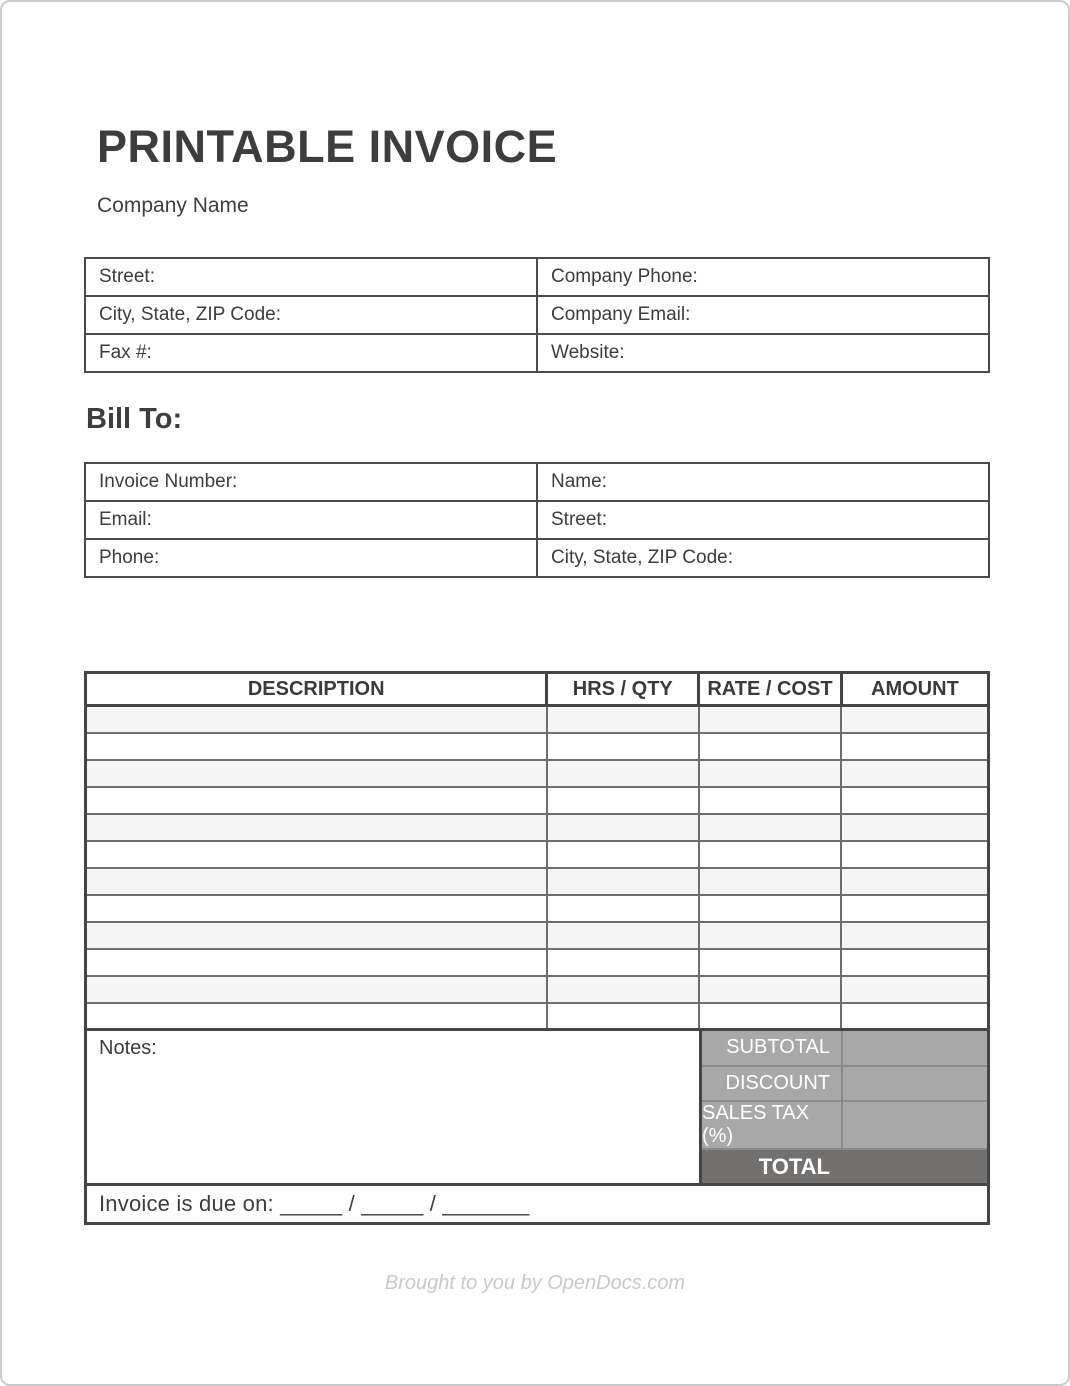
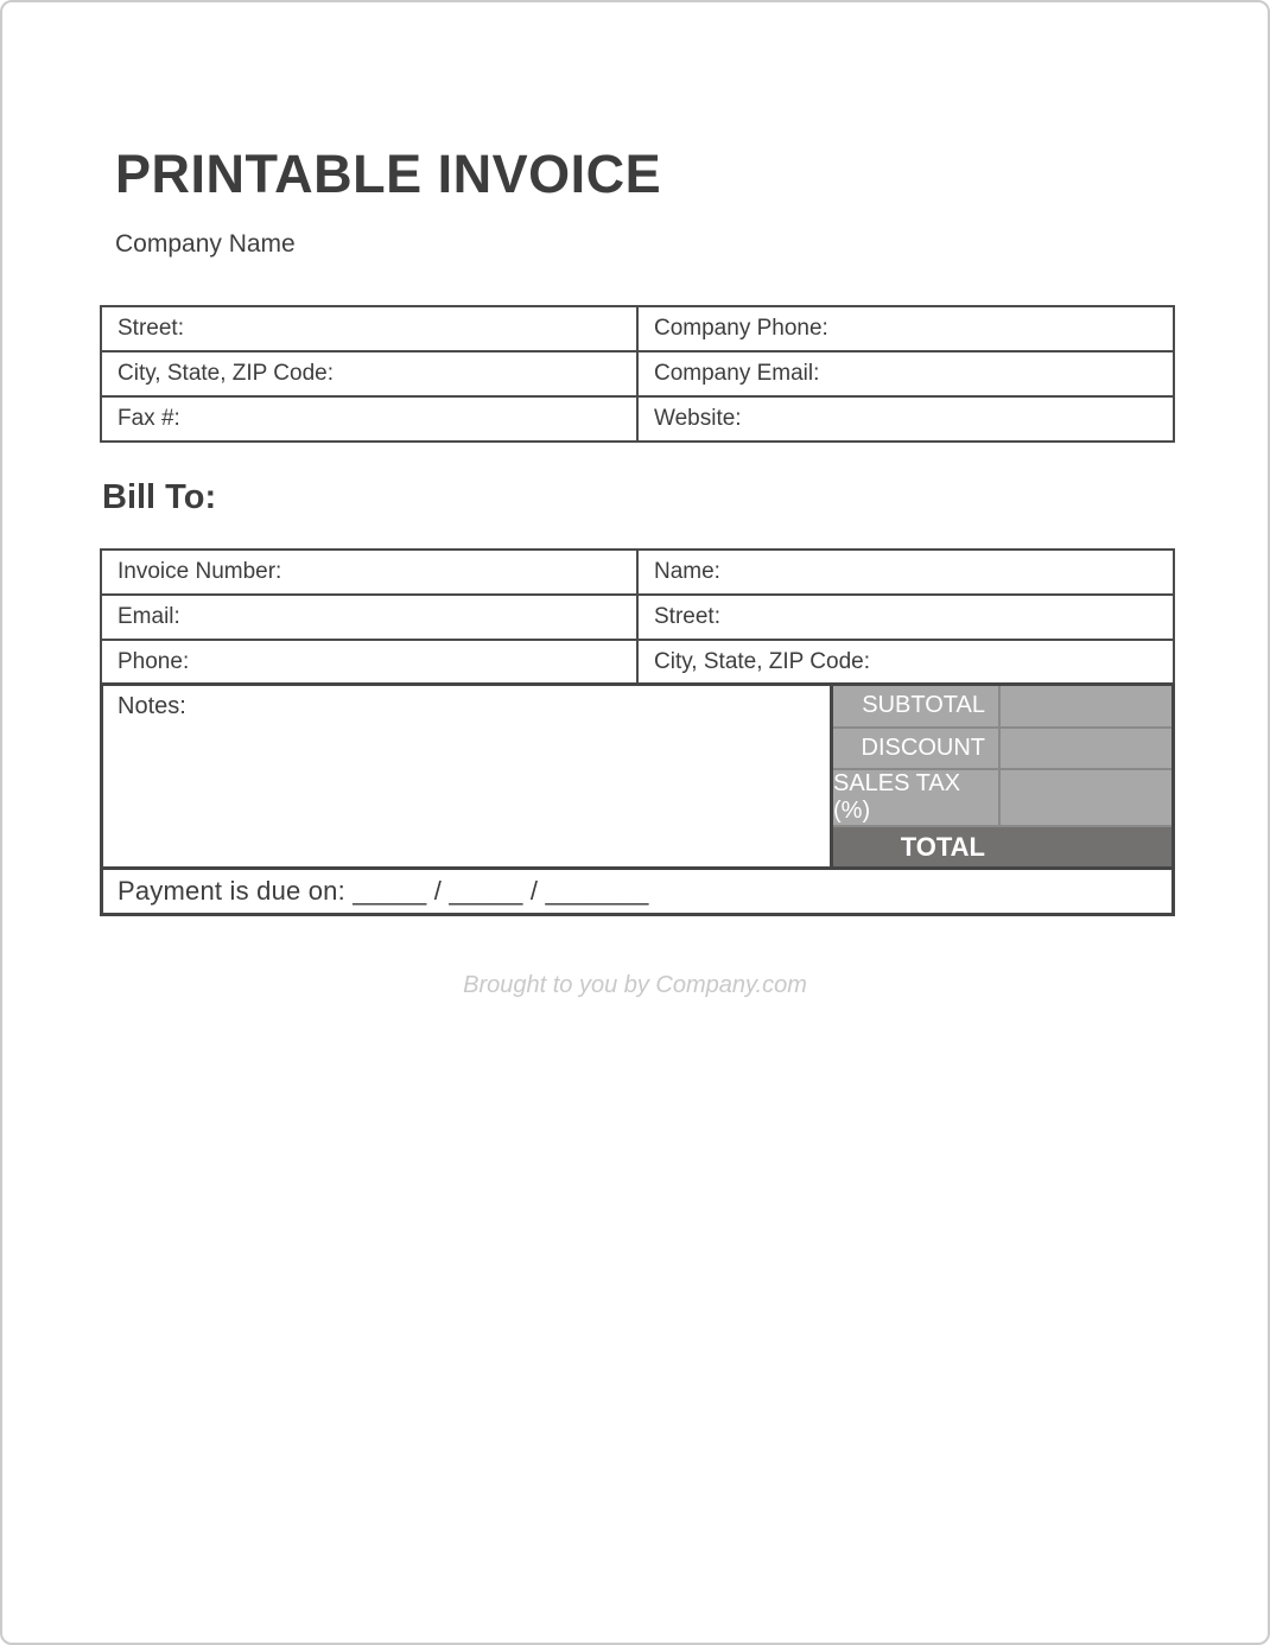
  PRINTABLE INVOICE
  Company Name
  Street:	Company Phone:
  City, State, ZIP Code:	Company Email:
  Fax #:	Website:
  Bill To:
  Invoice Number:	Name:
  Email:	Street:
  Phone:	City, State, ZIP Code:
- DESCRIPTION	HRS / QTY	RATE / COST	AMOUNT
  Notes:
  SUBTOTAL
  DISCOUNT
  SALES TAX (%)
  TOTAL
- Invoice is due on: _____ / _____ / _______
+ Payment is due on: _____ / _____ / _______
- Brought to you by OpenDocs.com
+ Brought to you by Company.com
